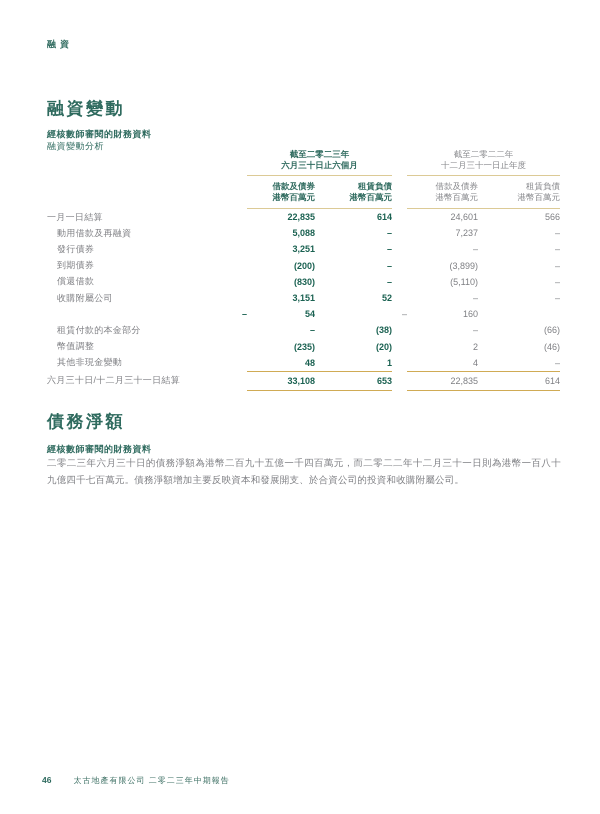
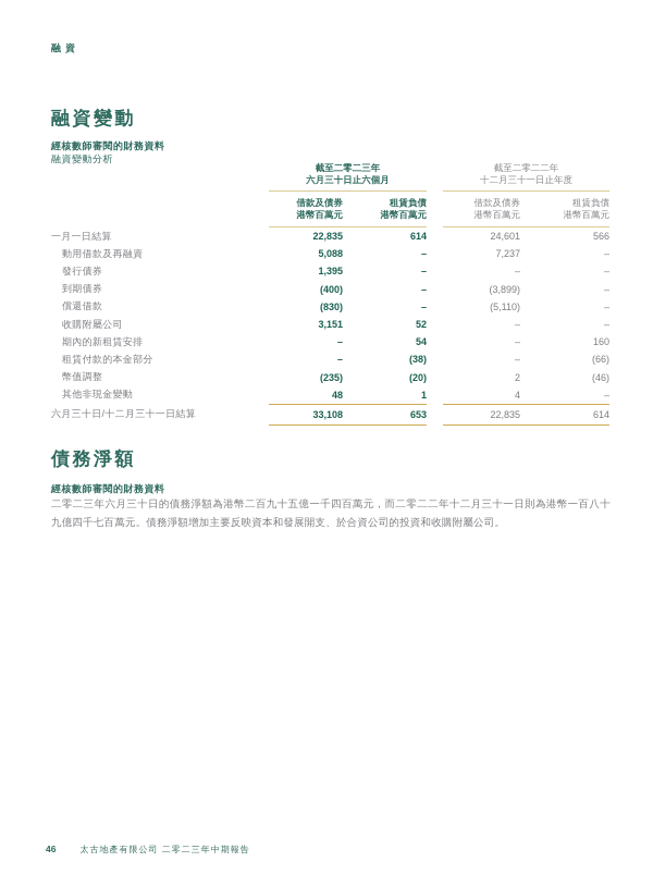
  融資
  融資變動
  經核數師審閱的財務資料
  融資變動分析
  截至二零二三年
  六月三十日止六個月
  截至二零二二年
  十二月三十一日止年度
  借款及債券
  港幣百萬元
  租賃負債
  港幣百萬元
  借款及債券
  港幣百萬元
  租賃負債
  港幣百萬元
  一月一日結算
  22,835
  614
  24,601
  566
  動用借款及再融資
  5,088
  –
  7,237
  –
  發行債券
- 3,251
+ 1,395
  –
  –
  –
  到期債券
- (200)
+ (400)
  –
  (3,899)
  –
  償還借款
  (830)
  –
  (5,110)
  –
  收購附屬公司
  3,151
  52
  –
  –
+ 期內的新租賃安排
  –
  54
  –
  160
  租賃付款的本金部分
  –
  (38)
  –
  (66)
  幣值調整
  (235)
  (20)
  2
  (46)
  其他非現金變動
  48
  1
  4
  –
  六月三十日/十二月三十一日結算
  33,108
  653
  22,835
  614
  債務淨額
  經核數師審閱的財務資料
  二零二三年六月三十日的債務淨額為港幣二百九十五億一千四百萬元，而二零二二年十二月三十一日則為港幣一百八十九億四千七百萬元。債務淨額增加主要反映資本和發展開支、於合資公司的投資和收購附屬公司。
  46 太古地產有限公司 二零二三年中期報告
